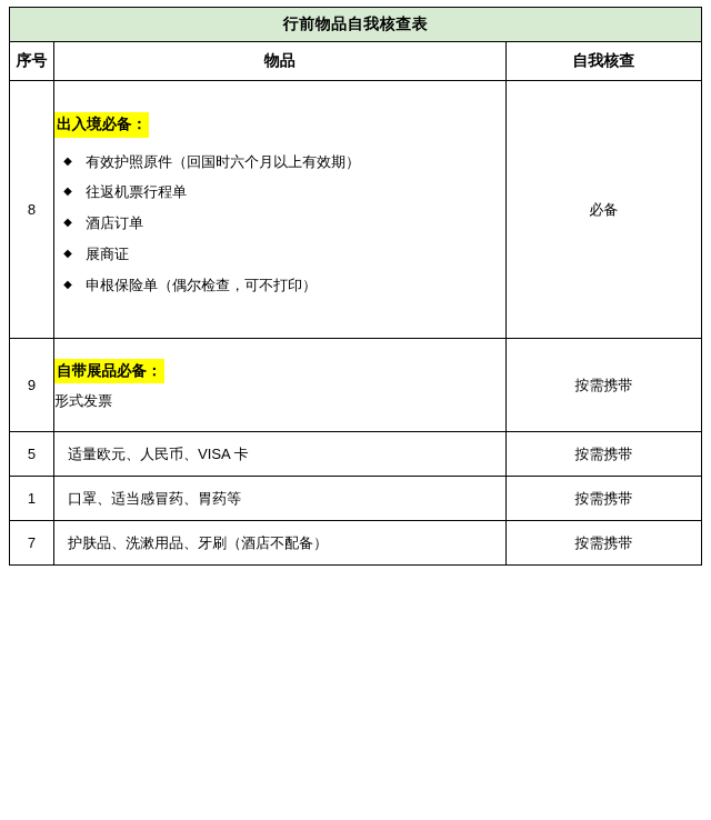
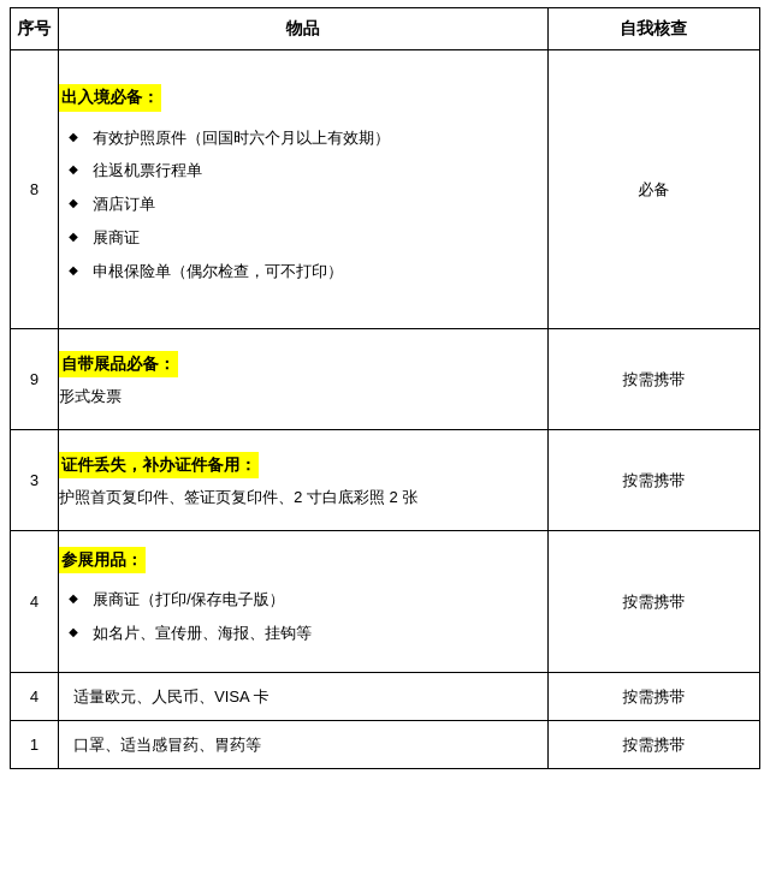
- 行前物品自我核查表
  序号	物品	自我核查
  8	出入境必备： 有效护照原件（回国时六个月以上有效期） 往返机票行程单 酒店订单 展商证 申根保险单（偶尔检查，可不打印）	必备
  9	自带展品必备： 形式发票	按需携带
+ 3	证件丢失，补办证件备用： 护照首页复印件、签证页复印件、2 寸白底彩照 2 张	按需携带
+ 4	参展用品： 展商证（打印/保存电子版） 如名片、宣传册、海报、挂钩等	按需携带
- 5	适量欧元、人民币、VISA 卡	按需携带
+ 4	适量欧元、人民币、VISA 卡	按需携带
  1	口罩、适当感冒药、胃药等	按需携带
- 7	护肤品、洗漱用品、牙刷（酒店不配备）	按需携带
